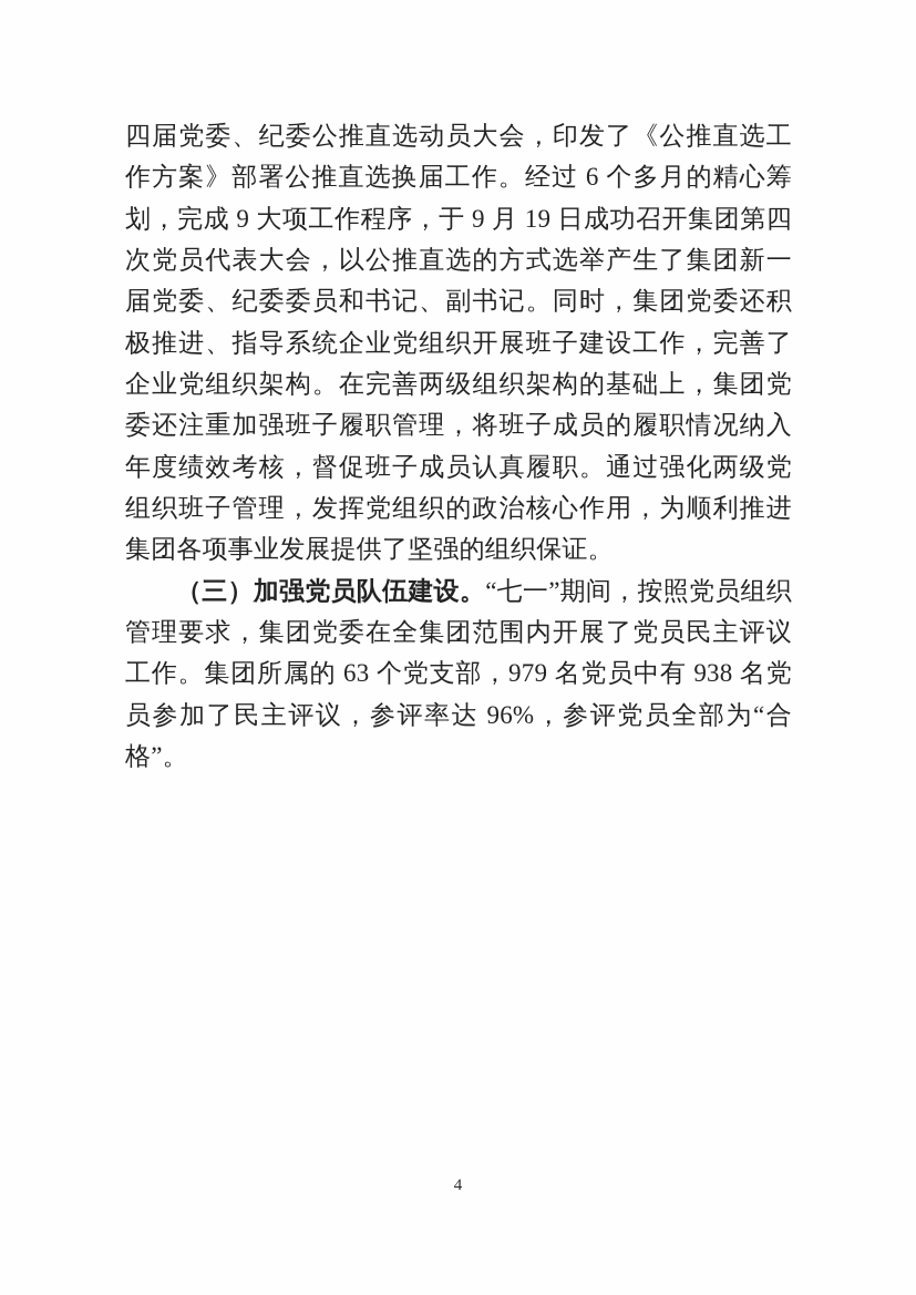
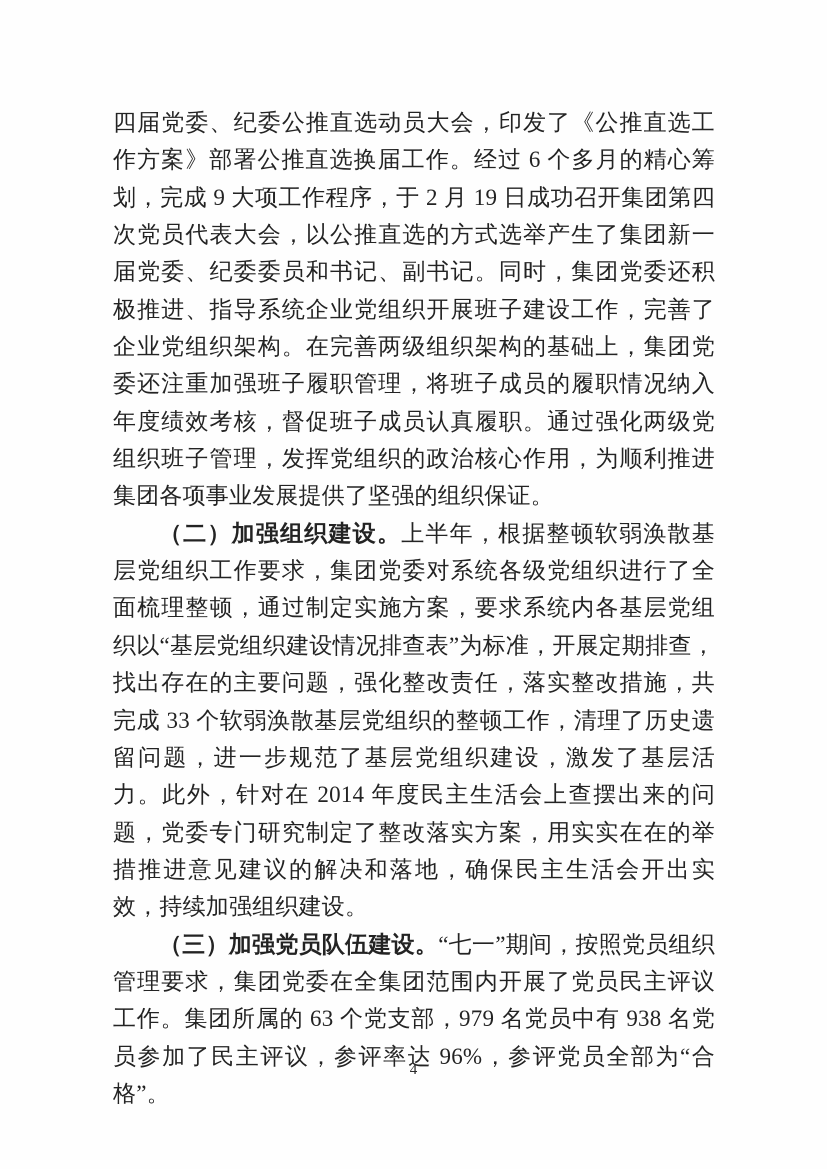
- 四届党委、纪委公推直选动员大会，印发了《公推直选工作方案》部署公推直选换届工作。经过 6 个多月的精心筹划，完成 9 大项工作程序，于 9 月 19 日成功召开集团第四次党员代表大会，以公推直选的方式选举产生了集团新一届党委、纪委委员和书记、副书记。同时，集团党委还积极推进、指导系统企业党组织开展班子建设工作，完善了企业党组织架构。在完善两级组织架构的基础上，集团党委还注重加强班子履职管理，将班子成员的履职情况纳入年度绩效考核，督促班子成员认真履职。通过强化两级党组织班子管理，发挥党组织的政治核心作用，为顺利推进集团各项事业发展提供了坚强的组织保证。
+ 四届党委、纪委公推直选动员大会，印发了《公推直选工作方案》部署公推直选换届工作。经过 6 个多月的精心筹划，完成 9 大项工作程序，于 2 月 19 日成功召开集团第四次党员代表大会，以公推直选的方式选举产生了集团新一届党委、纪委委员和书记、副书记。同时，集团党委还积极推进、指导系统企业党组织开展班子建设工作，完善了企业党组织架构。在完善两级组织架构的基础上，集团党委还注重加强班子履职管理，将班子成员的履职情况纳入年度绩效考核，督促班子成员认真履职。通过强化两级党组织班子管理，发挥党组织的政治核心作用，为顺利推进集团各项事业发展提供了坚强的组织保证。
+ （二）加强组织建设。上半年，根据整顿软弱涣散基层党组织工作要求，集团党委对系统各级党组织进行了全面梳理整顿，通过制定实施方案，要求系统内各基层党组织以“基层党组织建设情况排查表”为标准，开展定期排查，找出存在的主要问题，强化整改责任，落实整改措施，共完成 33 个软弱涣散基层党组织的整顿工作，清理了历史遗留问题，进一步规范了基层党组织建设，激发了基层活力。此外，针对在 2014 年度民主生活会上查摆出来的问题，党委专门研究制定了整改落实方案，用实实在在的举措推进意见建议的解决和落地，确保民主生活会开出实效，持续加强组织建设。
  （三）加强党员队伍建设。“七一”期间，按照党员组织管理要求，集团党委在全集团范围内开展了党员民主评议工作。集团所属的 63 个党支部，979 名党员中有 938 名党员参加了民主评议，参评率达 96%，参评党员全部为“合格”。
  4
